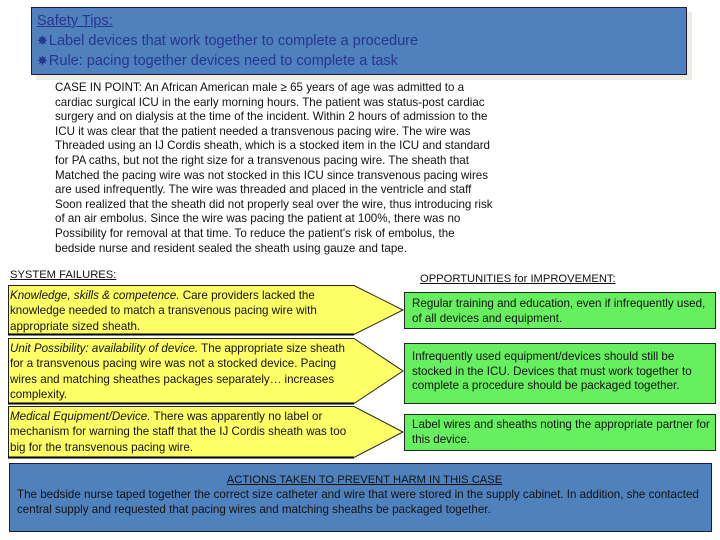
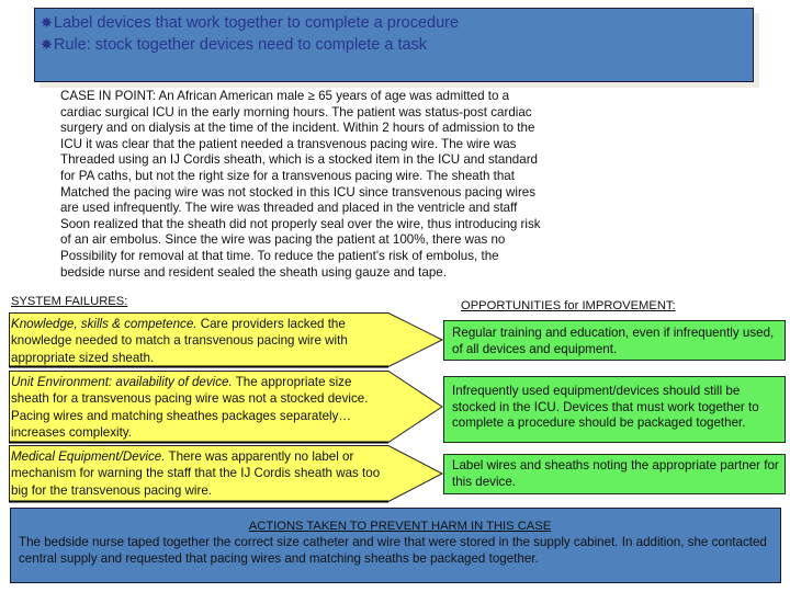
- Safety Tips:
  ✸Label devices that work together to complete a procedure
- ✸Rule: pacing together devices need to complete a task
+ ✸Rule: stock together devices need to complete a task
  CASE IN POINT: An African American male ≥ 65 years of age was admitted to a
  cardiac surgical ICU in the early morning hours. The patient was status-post cardiac
  surgery and on dialysis at the time of the incident. Within 2 hours of admission to the
  ICU it was clear that the patient needed a transvenous pacing wire. The wire was
  Threaded using an IJ Cordis sheath, which is a stocked item in the ICU and standard
  for PA caths, but not the right size for a transvenous pacing wire. The sheath that
  Matched the pacing wire was not stocked in this ICU since transvenous pacing wires
  are used infrequently. The wire was threaded and placed in the ventricle and staff
  Soon realized that the sheath did not properly seal over the wire, thus introducing risk
  of an air embolus. Since the wire was pacing the patient at 100%, there was no
  Possibility for removal at that time. To reduce the patient's risk of embolus, the
  bedside nurse and resident sealed the sheath using gauze and tape.
  SYSTEM FAILURES:
  OPPORTUNITIES for IMPROVEMENT:
  Knowledge, skills & competence. Care providers lacked the knowledge needed to match a transvenous pacing wire with appropriate sized sheath.
- Unit Possibility: availability of device. The appropriate size sheath for a transvenous pacing wire was not a stocked device. Pacing wires and matching sheathes packages separately… increases complexity.
+ Unit Environment: availability of device. The appropriate size sheath for a transvenous pacing wire was not a stocked device. Pacing wires and matching sheathes packages separately… increases complexity.
  Medical Equipment/Device. There was apparently no label or mechanism for warning the staff that the IJ Cordis sheath was too big for the transvenous pacing wire.
  Regular training and education, even if infrequently used, of all devices and equipment.
  Infrequently used equipment/devices should still be stocked in the ICU. Devices that must work together to complete a procedure should be packaged together.
  Label wires and sheaths noting the appropriate partner for this device.
  ACTIONS TAKEN TO PREVENT HARM IN THIS CASE
  The bedside nurse taped together the correct size catheter and wire that were stored in the supply cabinet. In addition, she contacted central supply and requested that pacing wires and matching sheaths be packaged together.
